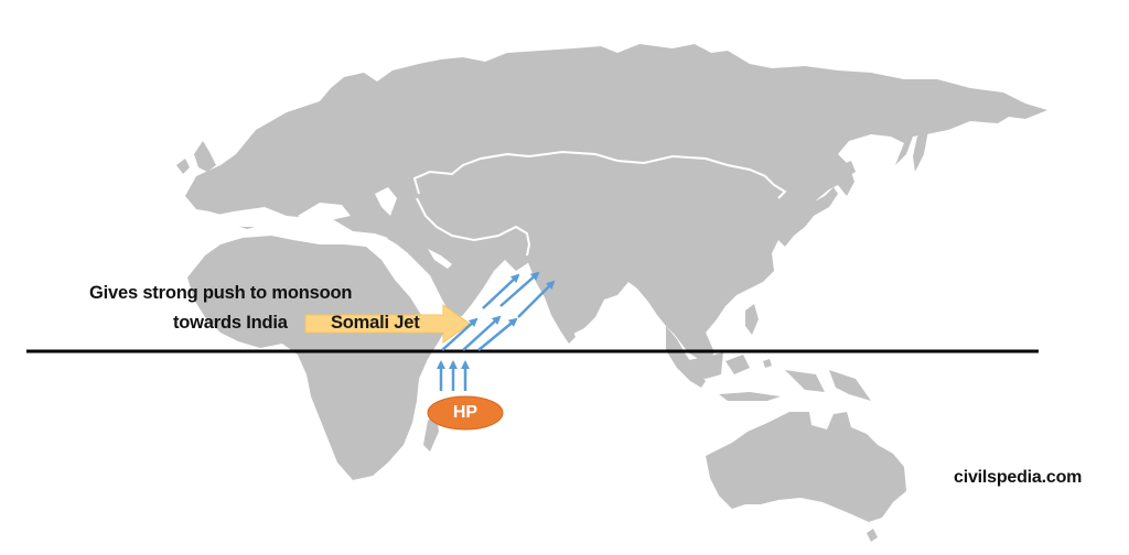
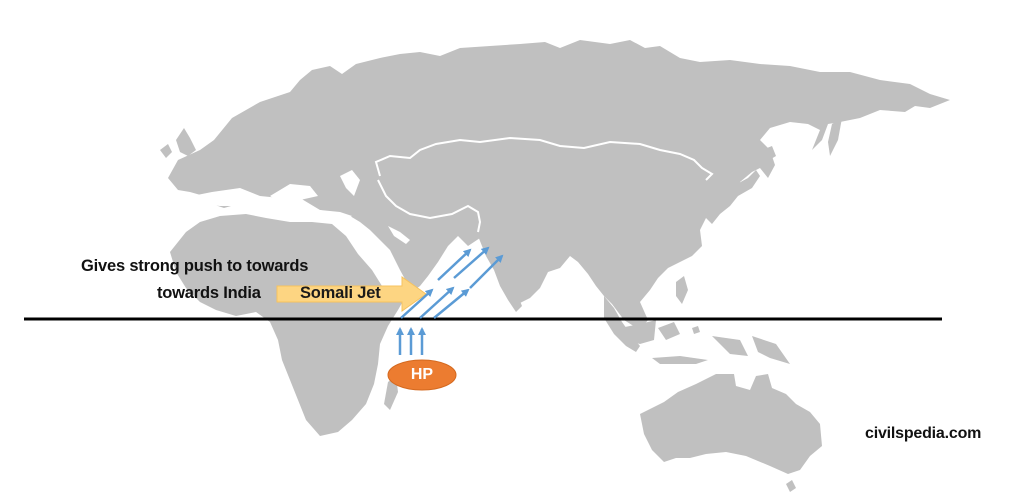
- Gives strong push to monsoon
+ Gives strong push to towards
  towards India
  Somali Jet
  HP
  civilspedia.com
